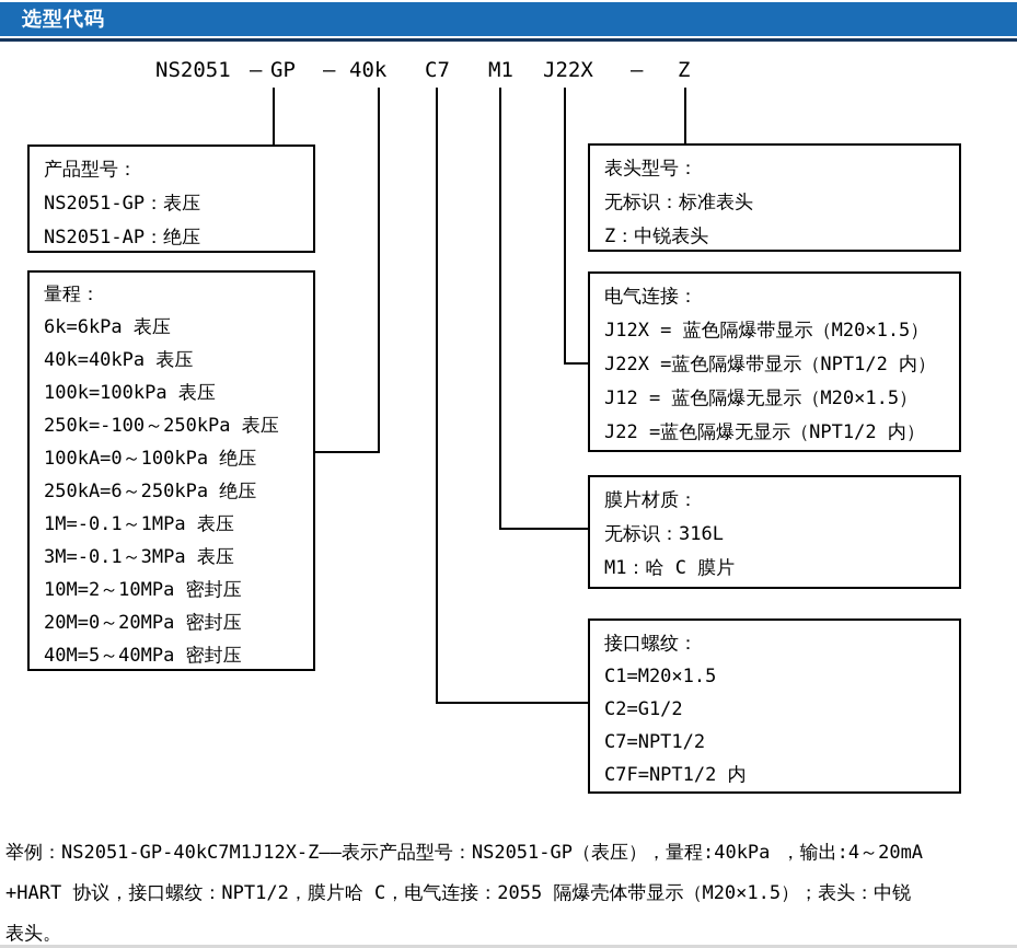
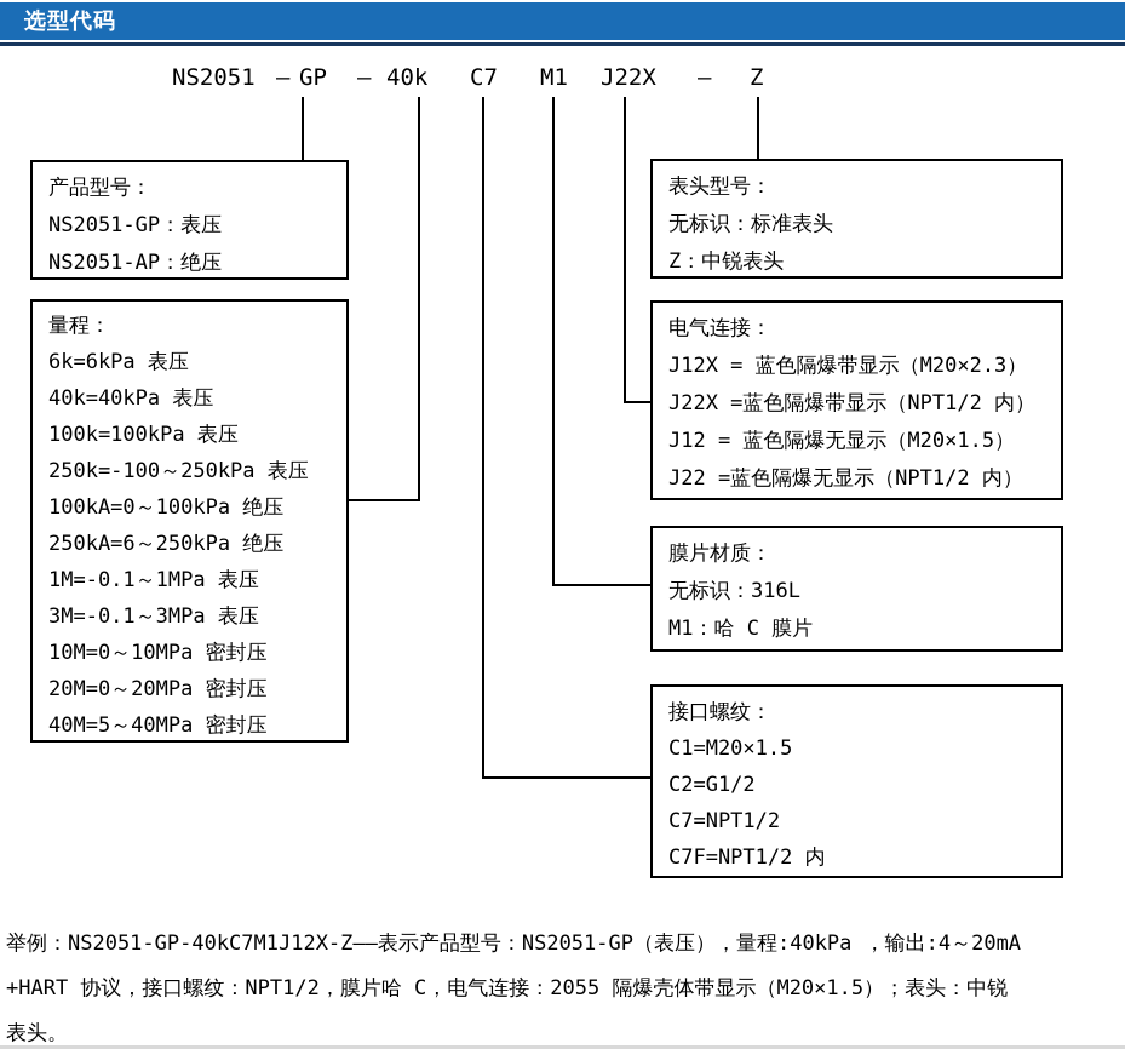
  选型代码
  NS2051
  –
  GP
  –
  40k
  C7
  M1
  J22X
  –
  Z
  产品型号：
  NS2051-GP：表压
  NS2051-AP：绝压
  量程：
  6k=6kPa 表压
  40k=40kPa 表压
  100k=100kPa 表压
  250k=-100～250kPa 表压
  100kA=0～100kPa 绝压
  250kA=6～250kPa 绝压
  1M=-0.1～1MPa 表压
  3M=-0.1～3MPa 表压
- 10M=2～10MPa 密封压
+ 10M=0～10MPa 密封压
  20M=0～20MPa 密封压
  40M=5～40MPa 密封压
  表头型号：
  无标识：标准表头
  Z：中锐表头
  电气连接：
- J12X = 蓝色隔爆带显示（M20×1.5）
+ J12X = 蓝色隔爆带显示（M20×2.3）
  J22X =蓝色隔爆带显示（NPT1/2 内）
  J12 = 蓝色隔爆无显示（M20×1.5）
  J22 =蓝色隔爆无显示（NPT1/2 内）
  膜片材质：
  无标识：316L
  M1：哈 C 膜片
  接口螺纹：
  C1=M20×1.5
  C2=G1/2
  C7=NPT1/2
  C7F=NPT1/2 内
  举例：NS2051-GP-40kC7M1J12X-Z——表示产品型号：NS2051-GP（表压），量程:40kPa ，输出:4～20mA
  +HART 协议，接口螺纹：NPT1/2，膜片哈 C，电气连接：2055 隔爆壳体带显示（M20×1.5）；表头：中锐
  表头。
